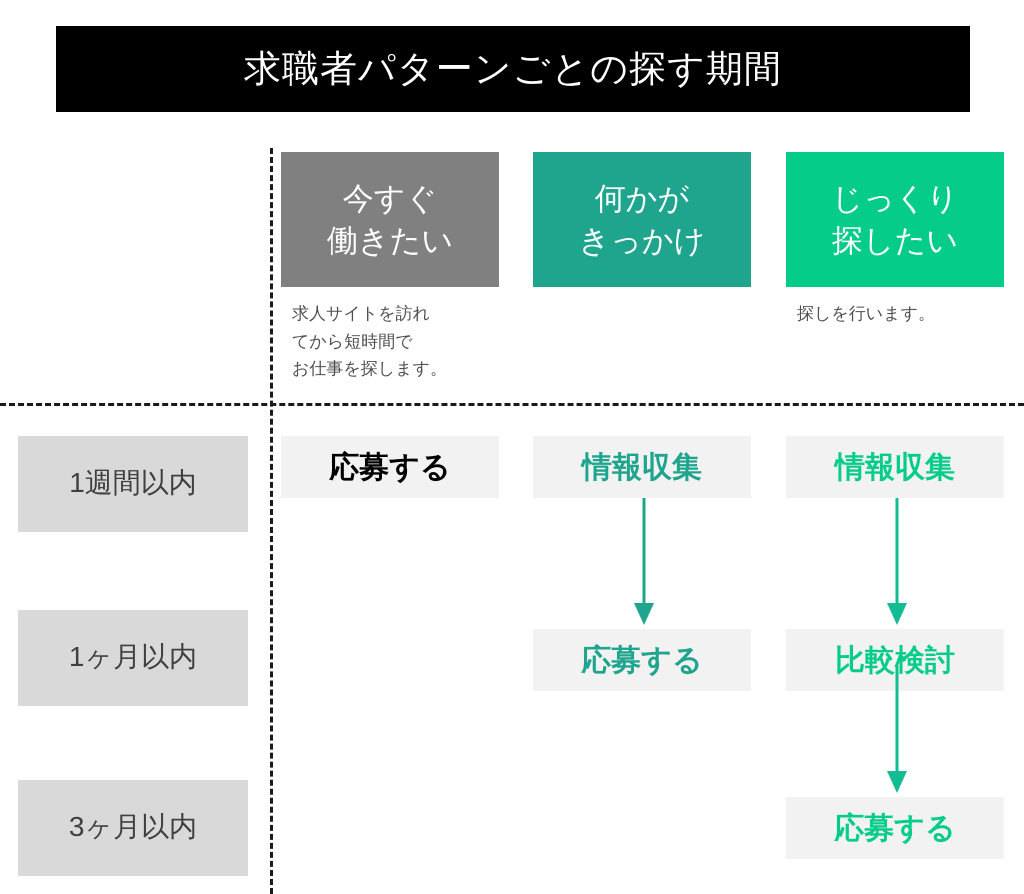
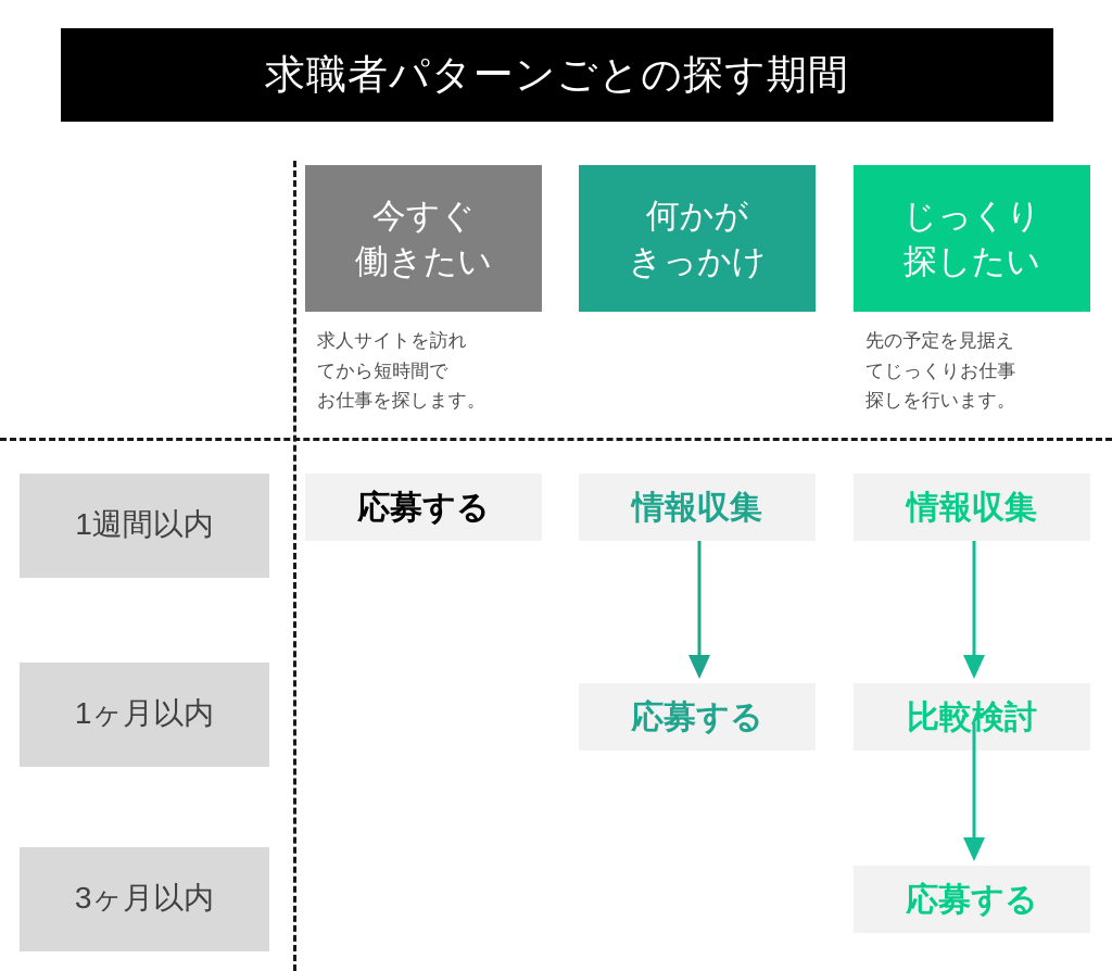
  求職者パターンごとの探す期間
  今すぐ
  働きたい
  何かが
  きっかけ
  じっくり
  探したい
  求人サイトを訪れ
  てから短時間で
  お仕事を探します。
+ 先の予定を見据え
+ てじっくりお仕事
  探しを行います。
  1週間以内
  1ヶ月以内
  3ヶ月以内
  応募する
  情報収集
  情報収集
  応募する
  比較検討
  応募する
